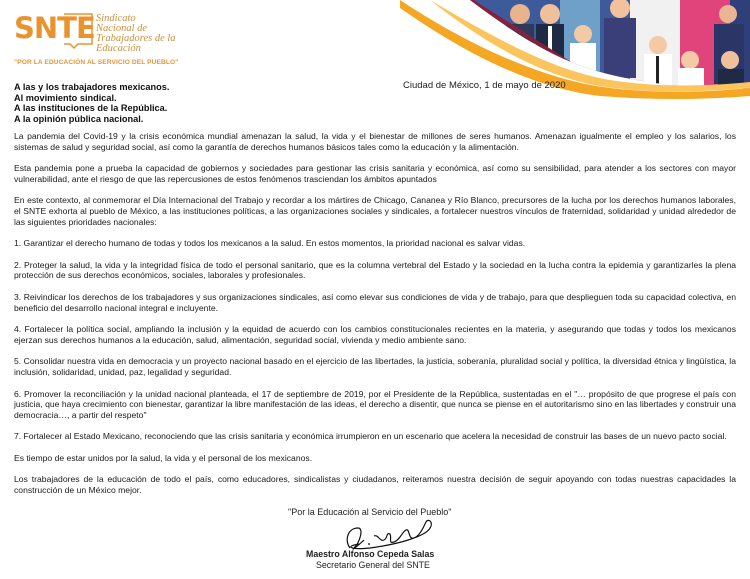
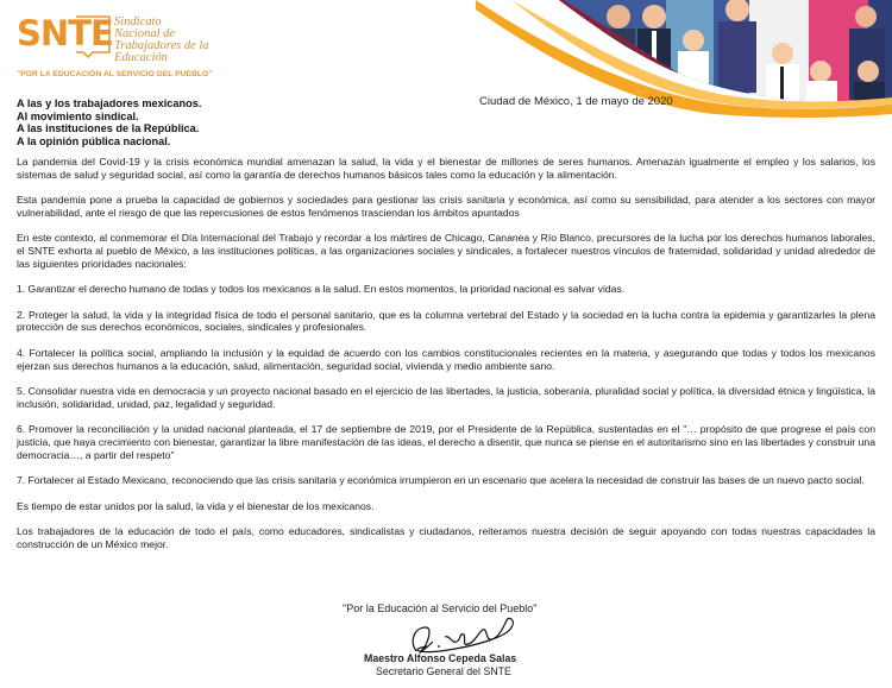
  SNTE
  Sindicato
  Nacional de
  Trabajadores de la
  Educación
  Ciudad de México, 1 de mayo de 2020
  A las y los trabajadores mexicanos.
  Al movimiento sindical.
  A las instituciones de la República.
  A la opinión pública nacional.
  La pandemia del Covid-19 y la crisis económica mundial amenazan la salud, la vida y el bienestar de millones de seres humanos. Amenazan igualmente el empleo y los salarios, los sistemas de salud y seguridad social, así como la garantía de derechos humanos básicos tales como la educación y la alimentación.
  Esta pandemia pone a prueba la capacidad de gobiernos y sociedades para gestionar las crisis sanitaria y económica, así como su sensibilidad, para atender a los sectores con mayor vulnerabilidad, ante el riesgo de que las repercusiones de estos fenómenos trasciendan los ámbitos apuntados
  En este contexto, al conmemorar el Día Internacional del Trabajo y recordar a los mártires de Chicago, Cananea y Río Blanco, precursores de la lucha por los derechos humanos laborales, el SNTE exhorta al pueblo de México, a las instituciones políticas, a las organizaciones sociales y sindicales, a fortalecer nuestros vínculos de fraternidad, solidaridad y unidad alrededor de las siguientes prioridades nacionales:
  1. Garantizar el derecho humano de todas y todos los mexicanos a la salud. En estos momentos, la prioridad nacional es salvar vidas.
- 2. Proteger la salud, la vida y la integridad física de todo el personal sanitario, que es la columna vertebral del Estado y la sociedad en la lucha contra la epidemia y garantizarles la plena protección de sus derechos económicos, sociales, laborales y profesionales.
+ 2. Proteger la salud, la vida y la integridad física de todo el personal sanitario, que es la columna vertebral del Estado y la sociedad en la lucha contra la epidemia y garantizarles la plena protección de sus derechos económicos, sociales, sindicales y profesionales.
- 3. Reivindicar los derechos de los trabajadores y sus organizaciones sindicales, así como elevar sus condiciones de vida y de trabajo, para que desplieguen toda su capacidad colectiva, en beneficio del desarrollo nacional integral e incluyente.
  4. Fortalecer la política social, ampliando la inclusión y la equidad de acuerdo con los cambios constitucionales recientes en la materia, y asegurando que todas y todos los mexicanos ejerzan sus derechos humanos a la educación, salud, alimentación, seguridad social, vivienda y medio ambiente sano.
  5. Consolidar nuestra vida en democracia y un proyecto nacional basado en el ejercicio de las libertades, la justicia, soberanía, pluralidad social y política, la diversidad étnica y lingüística, la inclusión, solidaridad, unidad, paz, legalidad y seguridad.
  6. Promover la reconciliación y la unidad nacional planteada, el 17 de septiembre de 2019, por el Presidente de la República, sustentadas en el "… propósito de que progrese el país con justicia, que haya crecimiento con bienestar, garantizar la libre manifestación de las ideas, el derecho a disentir, que nunca se piense en el autoritarismo sino en las libertades y construir una democracia…, a partir del respeto"
  7. Fortalecer al Estado Mexicano, reconociendo que las crisis sanitaria y económica irrumpieron en un escenario que acelera la necesidad de construir las bases de un nuevo pacto social.
- Es tiempo de estar unidos por la salud, la vida y el personal de los mexicanos.
+ Es tiempo de estar unidos por la salud, la vida y el bienestar de los mexicanos.
  Los trabajadores de la educación de todo el país, como educadores, sindicalistas y ciudadanos, reiteramos nuestra decisión de seguir apoyando con todas nuestras capacidades la construcción de un México mejor.
  "Por la Educación al Servicio del Pueblo"
  Maestro Alfonso Cepeda Salas
  Secretario General del SNTE
